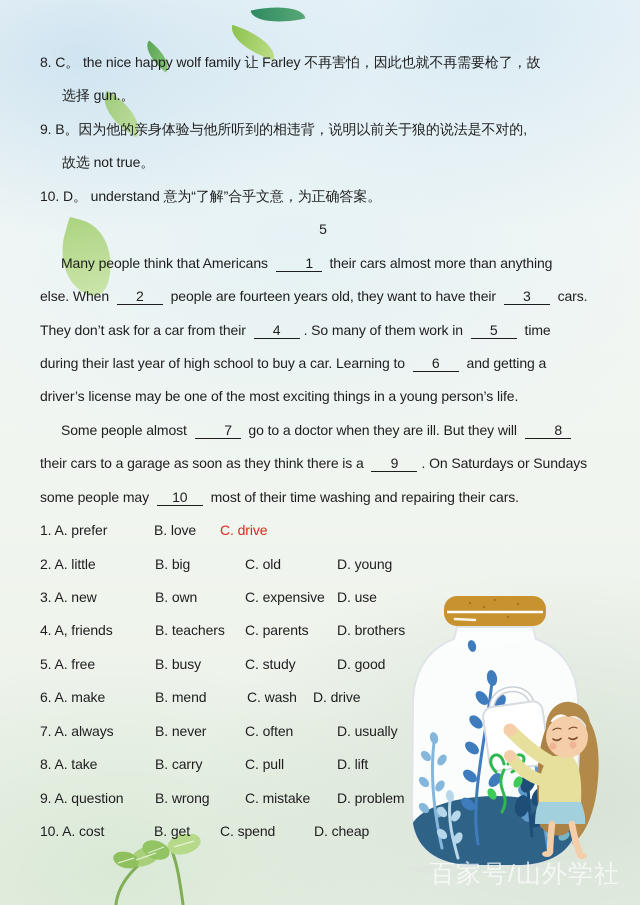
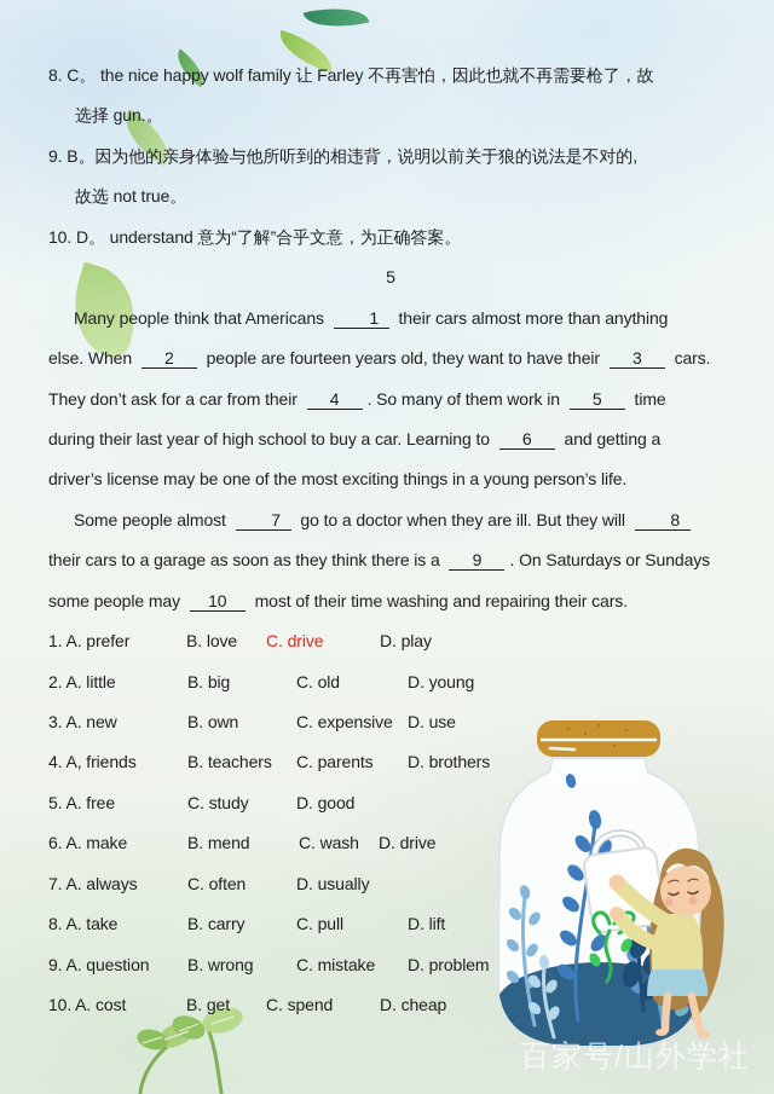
  8. C。 the nice happy wolf family 让 Farley 不再害怕，因此也就不再需要枪了，故
  选择 gun.。
  9. B。因为他的亲身体验与他所听到的相违背，说明以前关于狼的说法是不对的,
  故选 not true。
  10. D。 understand 意为“了解”合乎文意，为正确答案。
  5
  Many people think that Americans 1 their cars almost more than anything
  else. When 2 people are fourteen years old, they want to have their 3 cars.
  They don’t ask for a car from their 4 . So many of them work in 5 time
  during their last year of high school to buy a car. Learning to 6 and getting a
  driver’s license may be one of the most exciting things in a young person’s life.
  Some people almost 7 go to a doctor when they are ill. But they will 8
  their cars to a garage as soon as they think there is a 9 . On Saturdays or Sundays
  some people may 10 most of their time washing and repairing their cars.
  1. A. prefer
  B. love
  C. drive
+ D. play
  2. A. little
  B. big
  C. old
  D. young
  3. A. new
  B. own
  C. expensive
  D. use
  4. A, friends
  B. teachers
  C. parents
  D. brothers
  5. A. free
- B. busy
  C. study
  D. good
  6. A. make
  B. mend
  C. wash
  D. drive
  7. A. always
- B. never
  C. often
  D. usually
  8. A. take
  B. carry
  C. pull
  D. lift
  9. A. question
  B. wrong
  C. mistake
  D. problem
  10. A. cost
  B. get
  C. spend
  D. cheap
  百家号/山外学社
